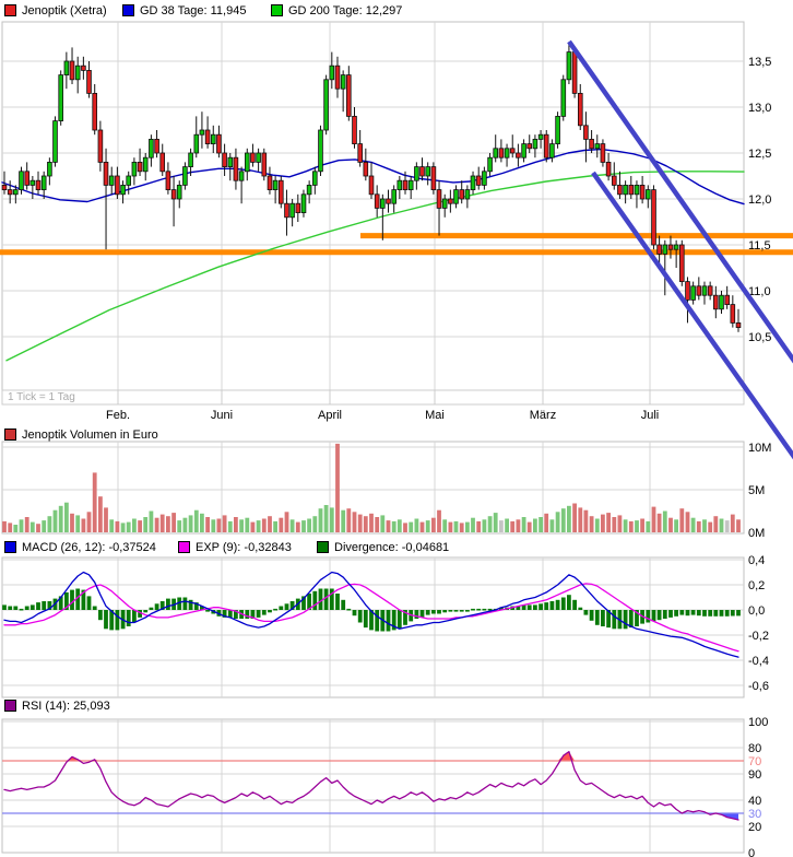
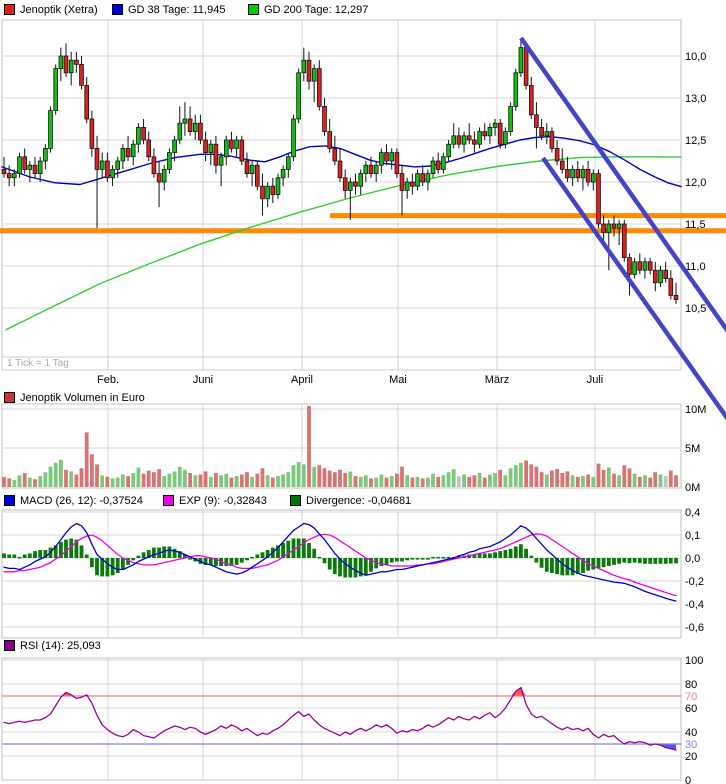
- 13,5
+ 10,0
  13,0
  12,5
  12,0
  11,5
  11,0
  10,5
  Feb.
  Juni
  April
  Mai
  März
  Juli
  10M
  5M
  0M
  0,4
- 0,2
+ 0,1
  0,0
  -0,2
  -0,4
  -0,6
  100
  80
  70
- 90
+ 60
  40
  30
  20
  0
  Jenoptik (Xetra)
  GD 38 Tage: 11,945
  GD 200 Tage: 12,297
  1 Tick = 1 Tag
  Jenoptik Volumen in Euro
  MACD (26, 12): -0,37524
  EXP (9): -0,32843
  Divergence: -0,04681
  RSI (14): 25,093
